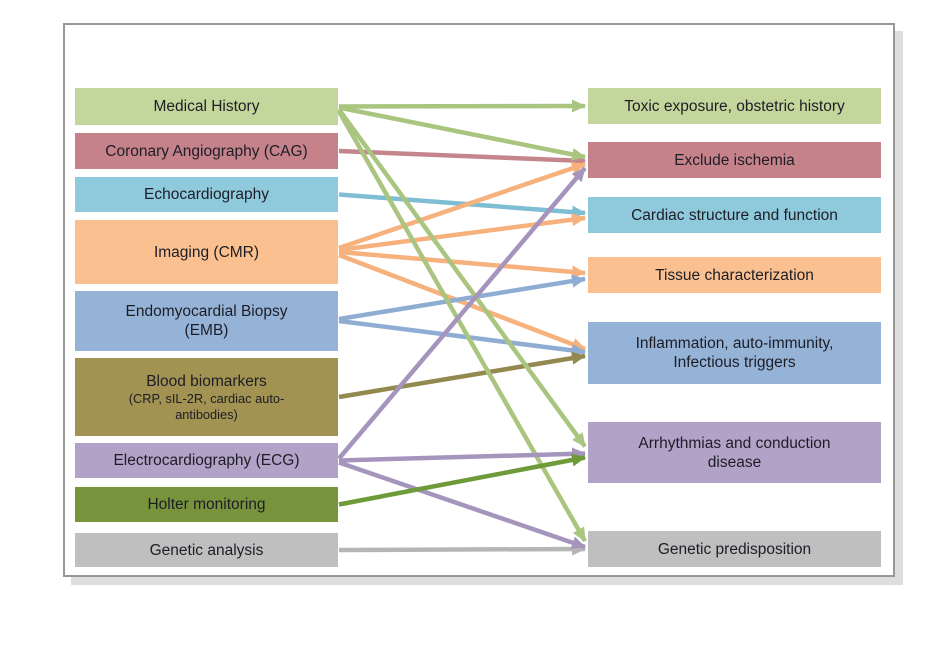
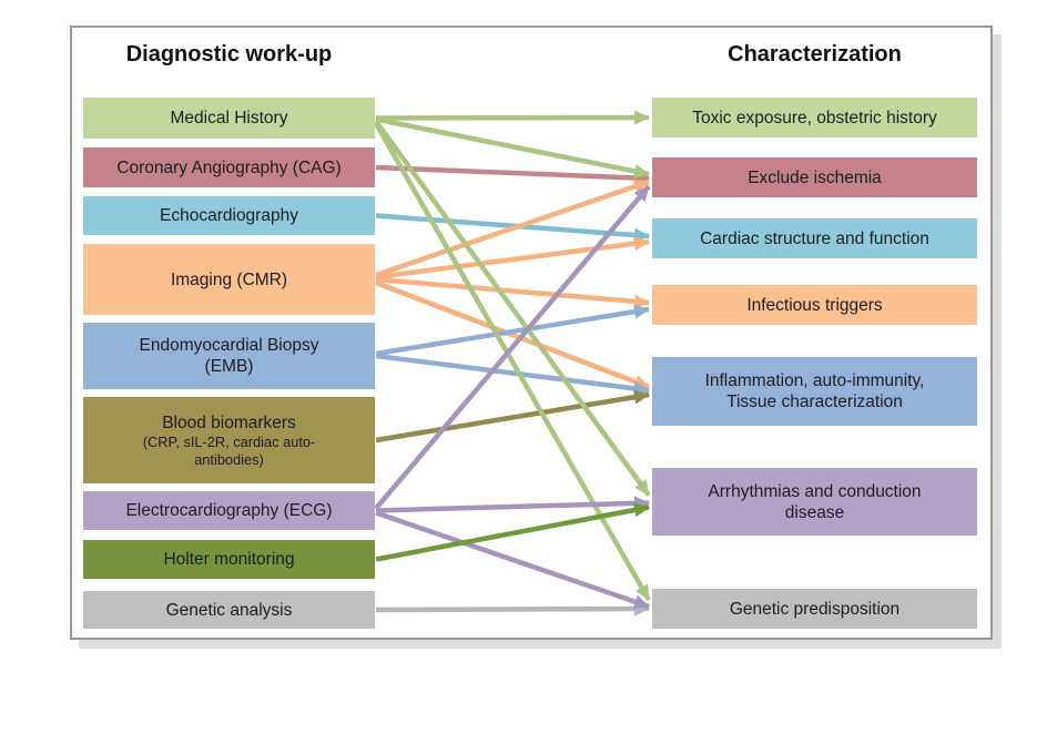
+ Diagnostic work-up
+ Characterization
  Medical History
  Coronary Angiography (CAG)
  Echocardiography
  Imaging (CMR)
  Endomyocardial Biopsy
  (EMB)
  Blood biomarkers
  (CRP, sIL-2R, cardiac auto-
  antibodies)
  Electrocardiography (ECG)
  Holter monitoring
  Genetic analysis
  Toxic exposure, obstetric history
  Exclude ischemia
  Cardiac structure and function
- Tissue characterization
+ Infectious triggers
  Inflammation, auto-immunity,
- Infectious triggers
+ Tissue characterization
  Arrhythmias and conduction
  disease
  Genetic predisposition
